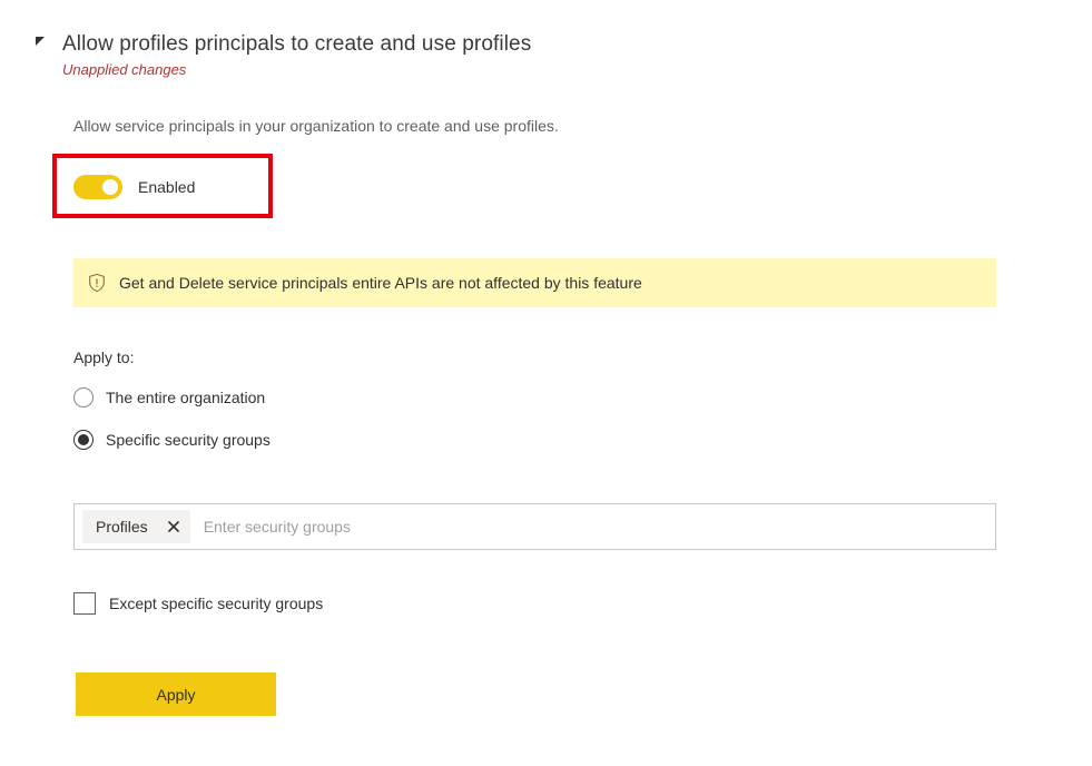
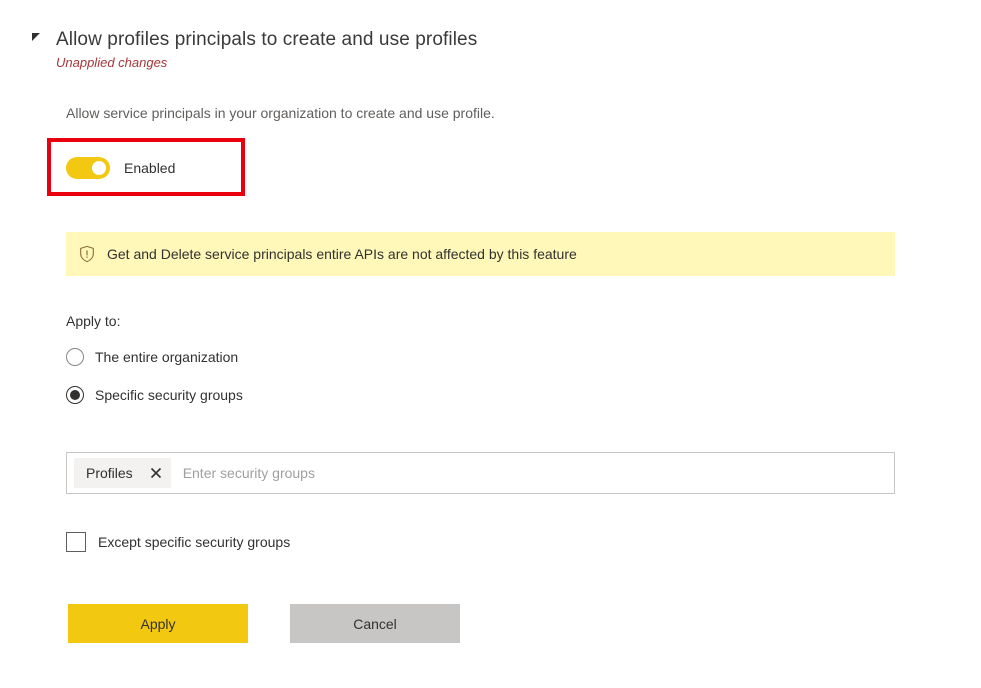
  Allow profiles principals to create and use profiles
  Unapplied changes
- Allow service principals in your organization to create and use profiles.
+ Allow service principals in your organization to create and use profile.
  Enabled
  Get and Delete service principals entire APIs are not affected by this feature
  Apply to:
  The entire organization
  Specific security groups
  Profiles
  Enter security groups
  Except specific security groups
  Apply
+ Cancel
